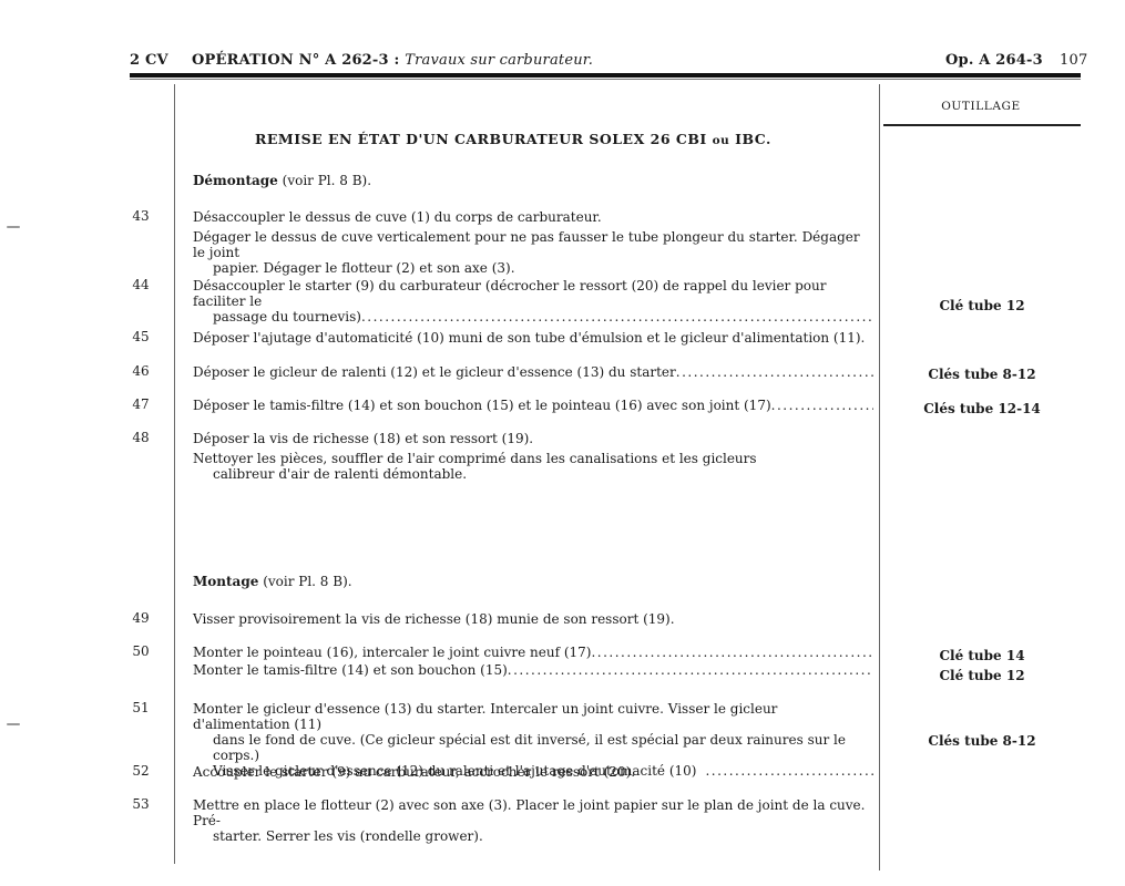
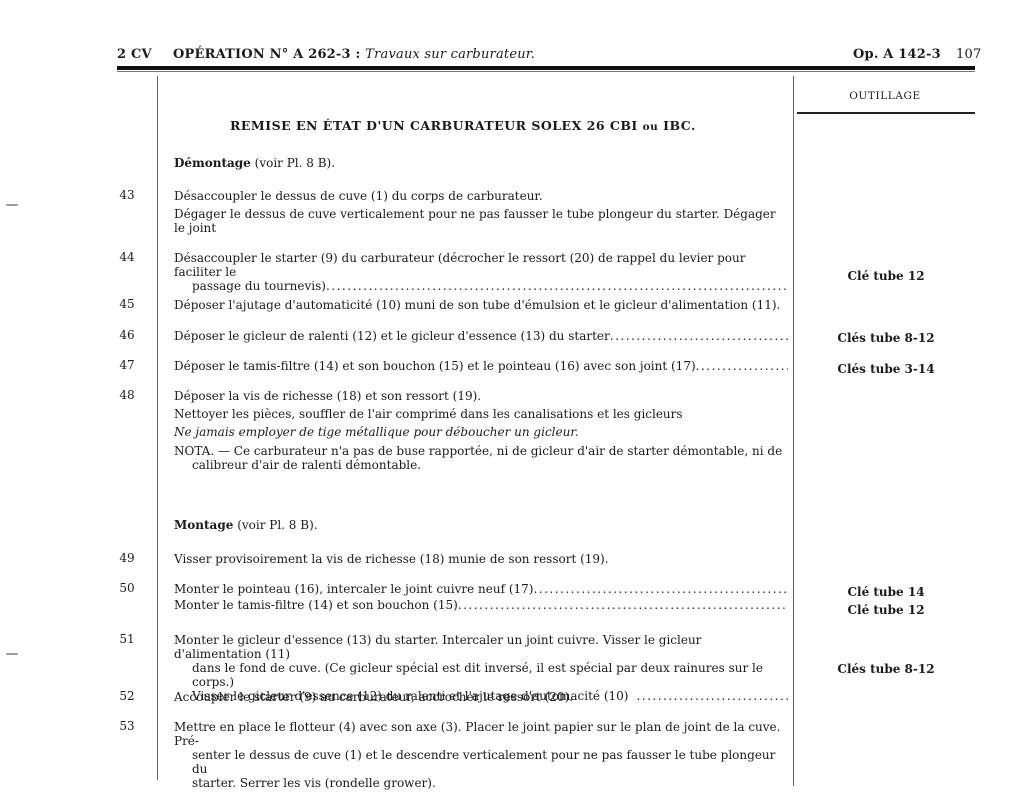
  2 CV
  OPÉRATION N° A 262-3 : Travaux sur carburateur.
- Op. A 264-3
+ Op. A 142-3
  107
  OUTILLAGE
  REMISE EN ÉTAT D'UN CARBURATEUR SOLEX 26 CBI ou IBC.
  Démontage (voir Pl. 8 B).
  43
  Désaccoupler le dessus de cuve (1) du corps de carburateur.
  Dégager le dessus de cuve verticalement pour ne pas fausser le tube plongeur du starter. Dégager le joint
- papier. Dégager le flotteur (2) et son axe (3).
  44
  Désaccoupler le starter (9) du carburateur (décrocher le ressort (20) de rappel du levier pour faciliter le
  passage du tournevis)
  Clé tube 12
  45
  Déposer l'ajutage d'automaticité (10) muni de son tube d'émulsion et le gicleur d'alimentation (11).
  46
  Déposer le gicleur de ralenti (12) et le gicleur d'essence (13) du starter
  Clés tube 8-12
  47
  Déposer le tamis-filtre (14) et son bouchon (15) et le pointeau (16) avec son joint (17)
- Clés tube 12-14
+ Clés tube 3-14
  48
  Déposer la vis de richesse (18) et son ressort (19).
  Nettoyer les pièces, souffler de l'air comprimé dans les canalisations et les gicleurs
+ Ne jamais employer de tige métallique pour déboucher un gicleur.
+ NOTA. — Ce carburateur n'a pas de buse rapportée, ni de gicleur d'air de starter démontable, ni de
  calibreur d'air de ralenti démontable.
  Montage (voir Pl. 8 B).
  49
  Visser provisoirement la vis de richesse (18) munie de son ressort (19).
  50
  Monter le pointeau (16), intercaler le joint cuivre neuf (17)
  Monter le tamis-filtre (14) et son bouchon (15)
  Clé tube 14
  Clé tube 12
  51
  Monter le gicleur d'essence (13) du starter. Intercaler un joint cuivre. Visser le gicleur d'alimentation (11)
  dans le fond de cuve. (Ce gicleur spécial est dit inversé, il est spécial par deux rainures sur le corps.)
  Visser le gicleur d'essence (12) du ralenti et l'ajutage d'automacité (10)
  Clés tube 8-12
  52
  Accoupler le starter (9) au carburateur, accrocher le ressort (20).
  53
- Mettre en place le flotteur (2) avec son axe (3). Placer le joint papier sur le plan de joint de la cuve. Pré-
+ Mettre en place le flotteur (4) avec son axe (3). Placer le joint papier sur le plan de joint de la cuve. Pré-
+ senter le dessus de cuve (1) et le descendre verticalement pour ne pas fausser le tube plongeur du
  starter. Serrer les vis (rondelle grower).
